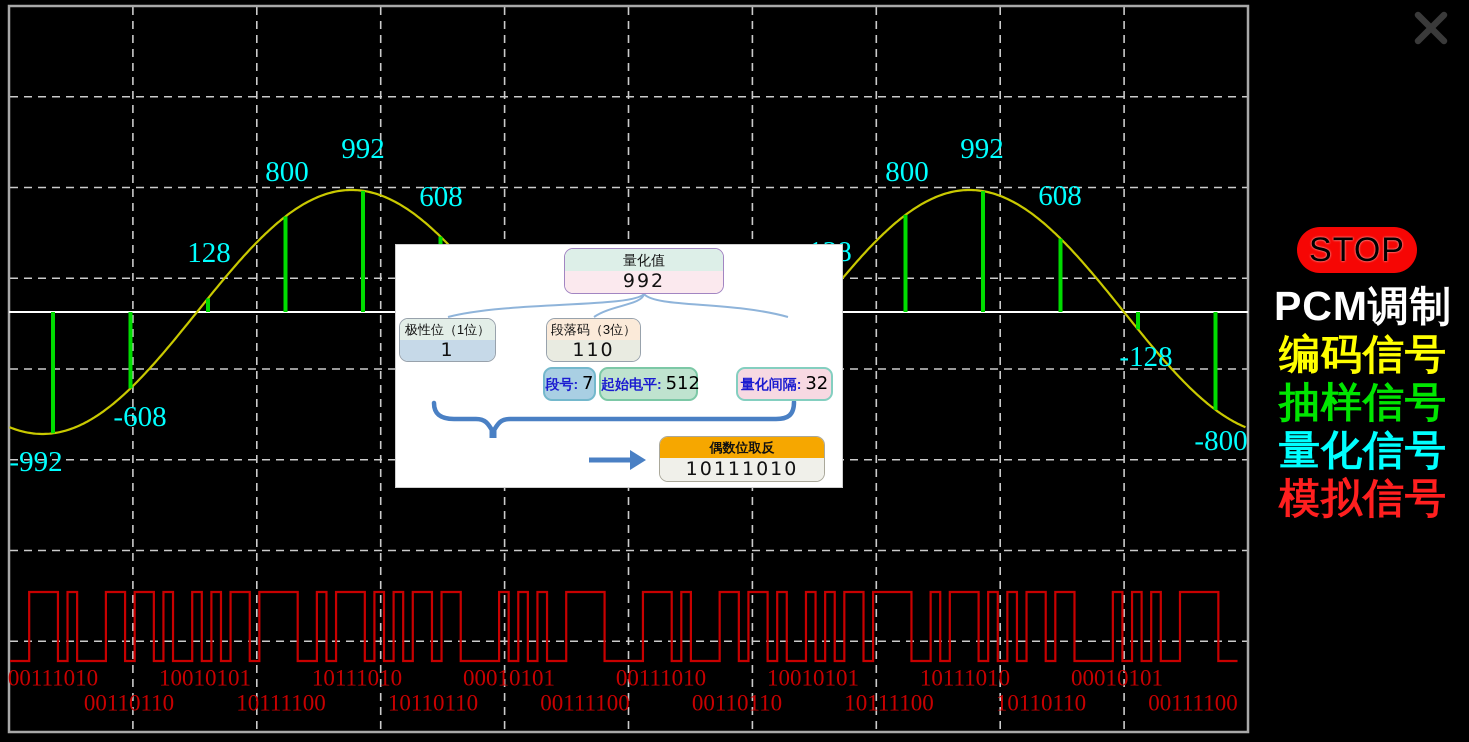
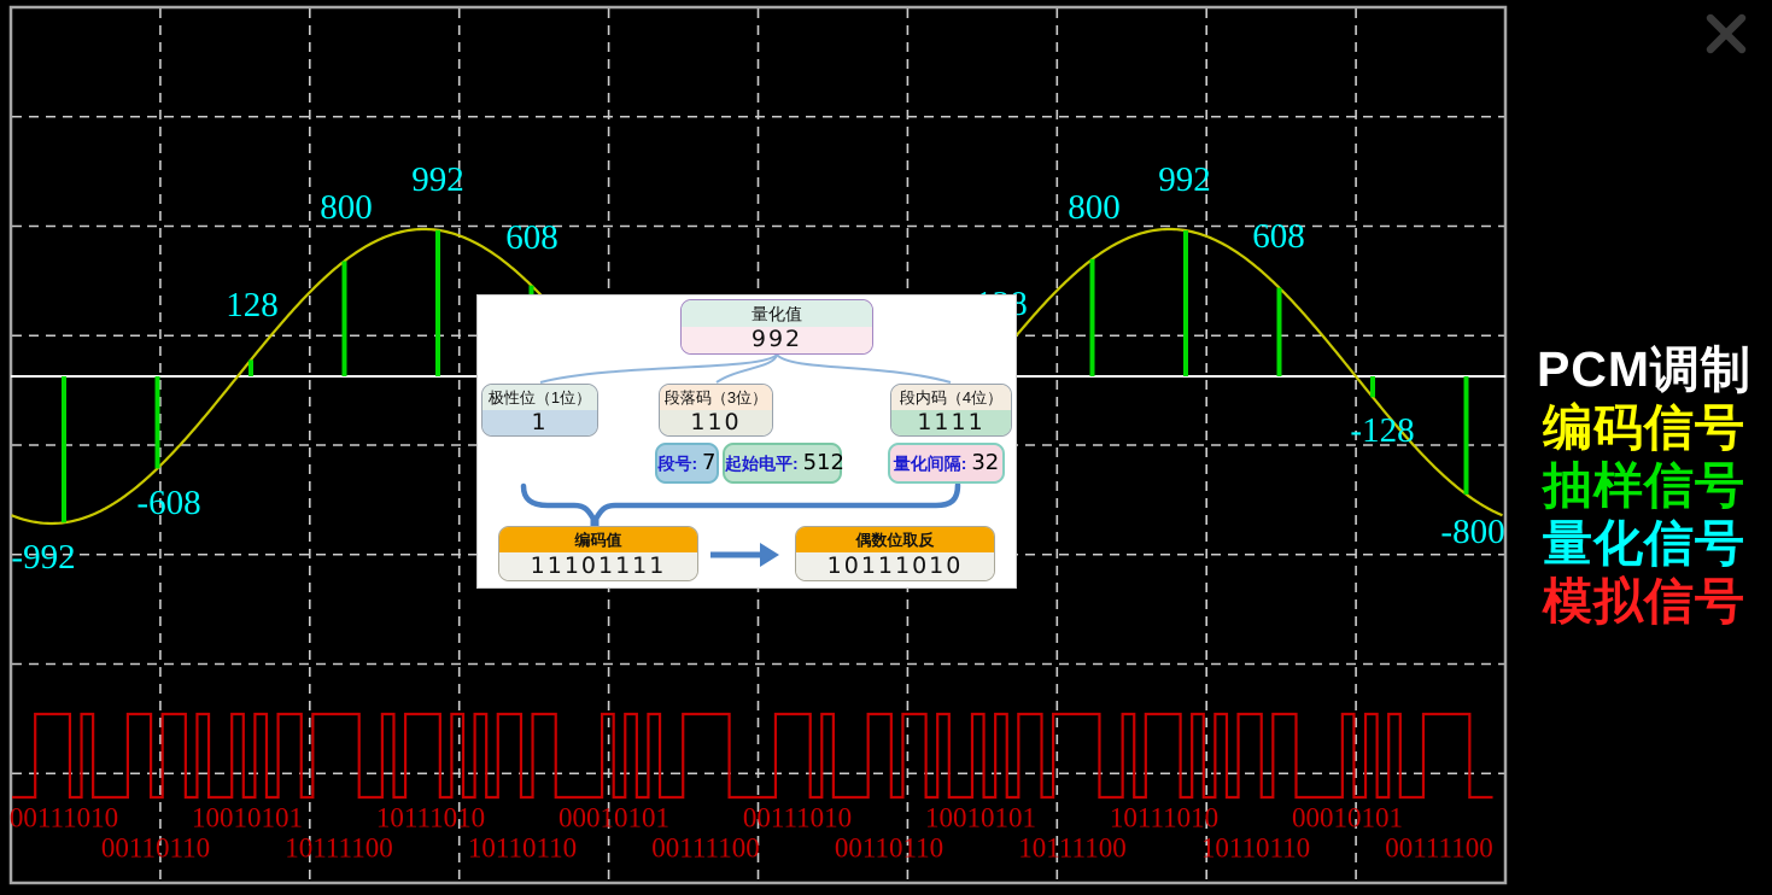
  -992
  -608
  128
  800
  992
  608
  800
  992
  608
  -128
  -800
  00111010
  00110110
  10010101
  10111100
  10111010
  10110110
  00010101
  00111100
  00111010
  00110110
  10010101
  10111100
  10111010
  10110110
  00010101
  00111100
  量化值
  992
  极性位（1位）
  1
  段落码（3位）
  110
+ 段内码（4位）
+ 1111
  段号: 7
  起始电平: 512
  量化间隔: 32
+ 编码值
+ 11101111
  偶数位取反
  10111010
- STOP
  PCM调制
  编码信号
  抽样信号
  量化信号
  模拟信号
